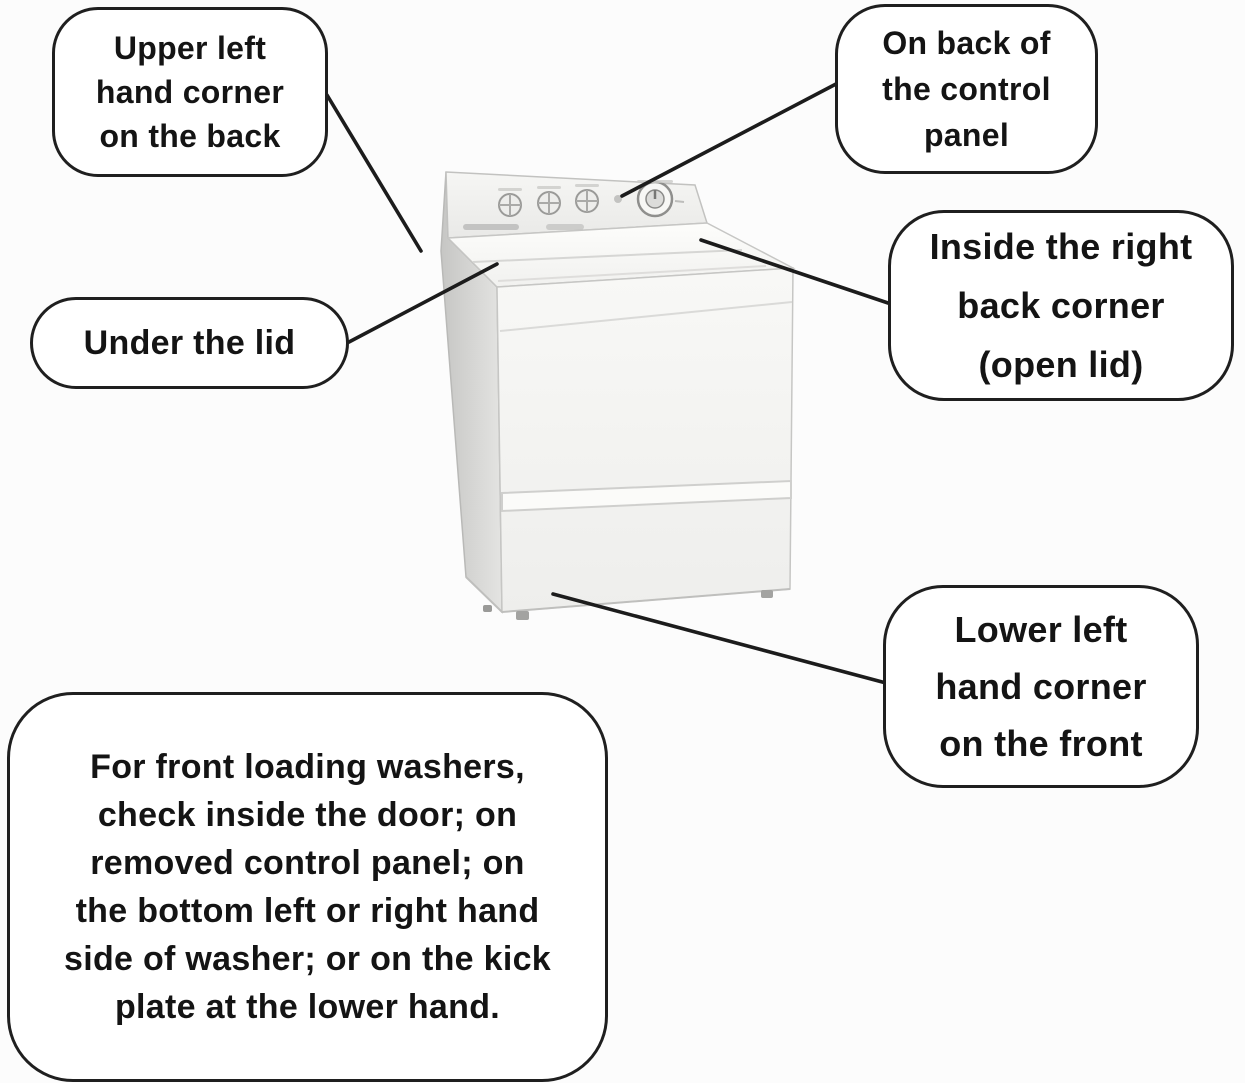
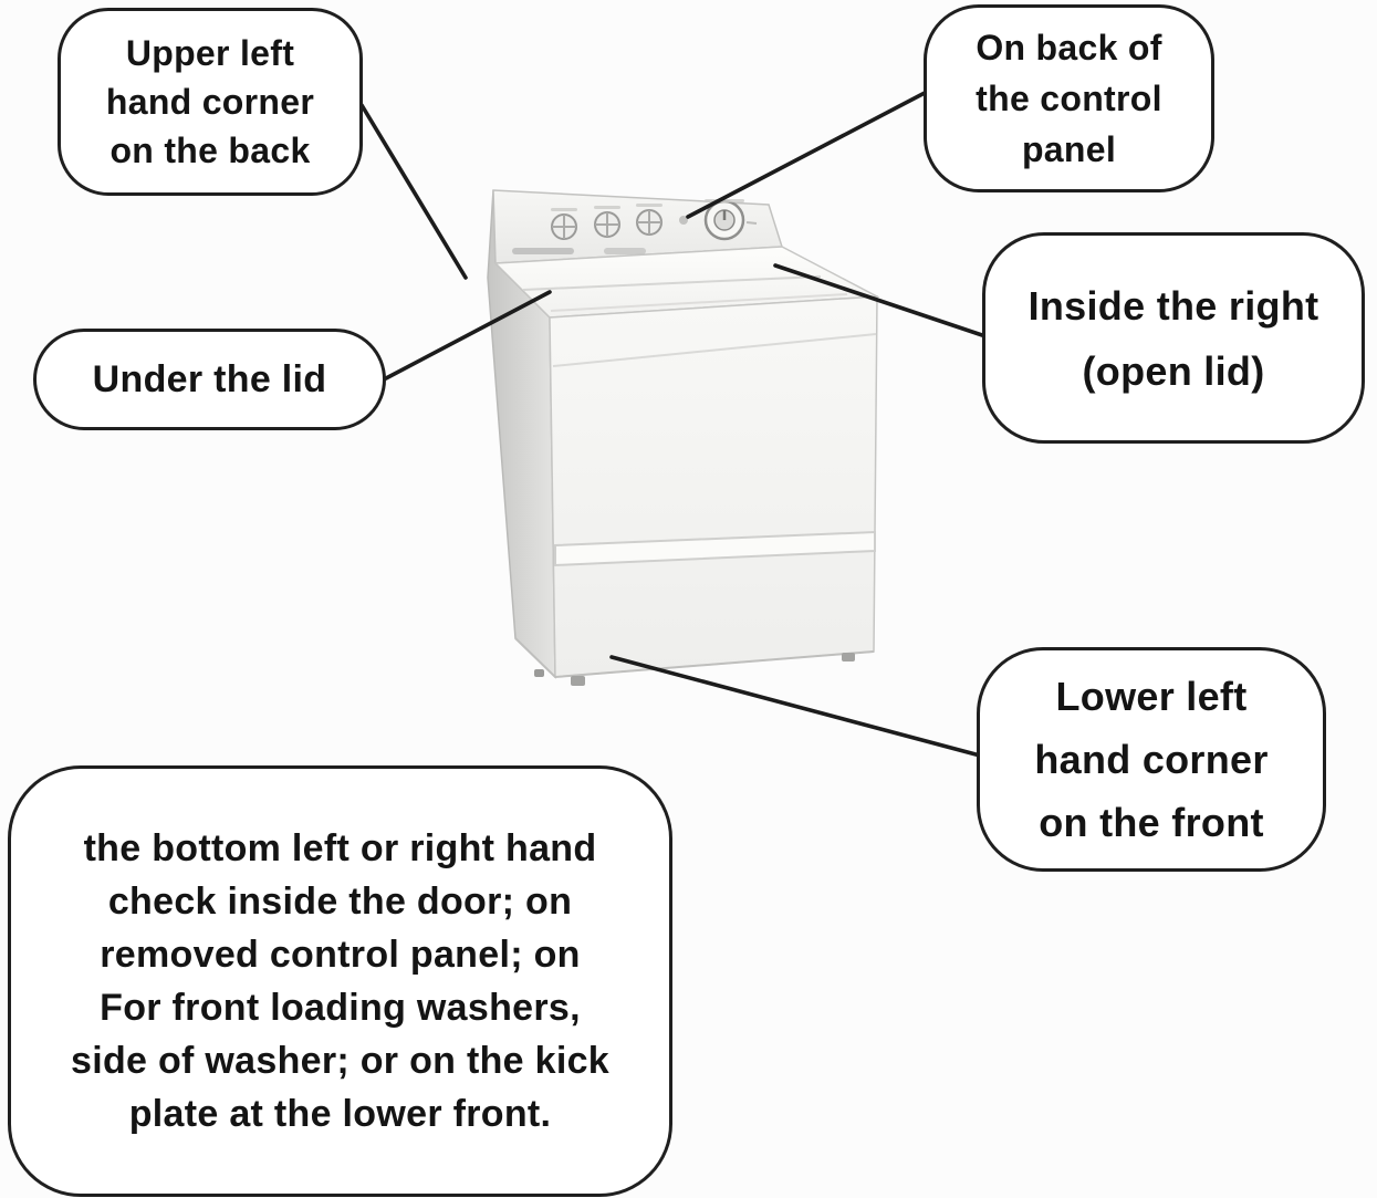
  Upper left
  hand corner
  on the back
  On back of
  the control
  panel
  Under the lid
  Inside the right
- back corner
  (open lid)
  Lower left
  hand corner
  on the front
- For front loading washers,
+ the bottom left or right hand
  check inside the door; on
  removed control panel; on
- the bottom left or right hand
+ For front loading washers,
  side of washer; or on the kick
- plate at the lower hand.
+ plate at the lower front.
